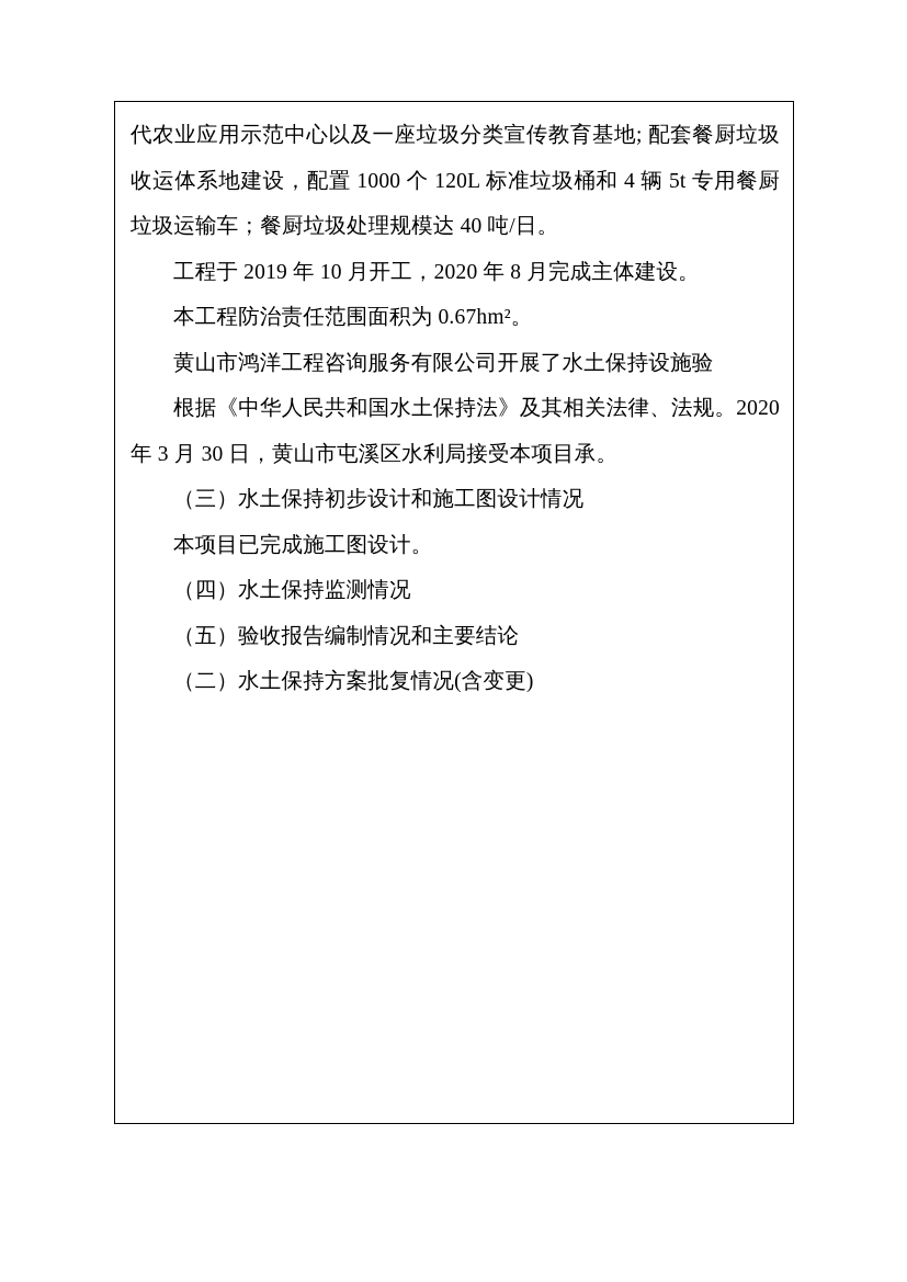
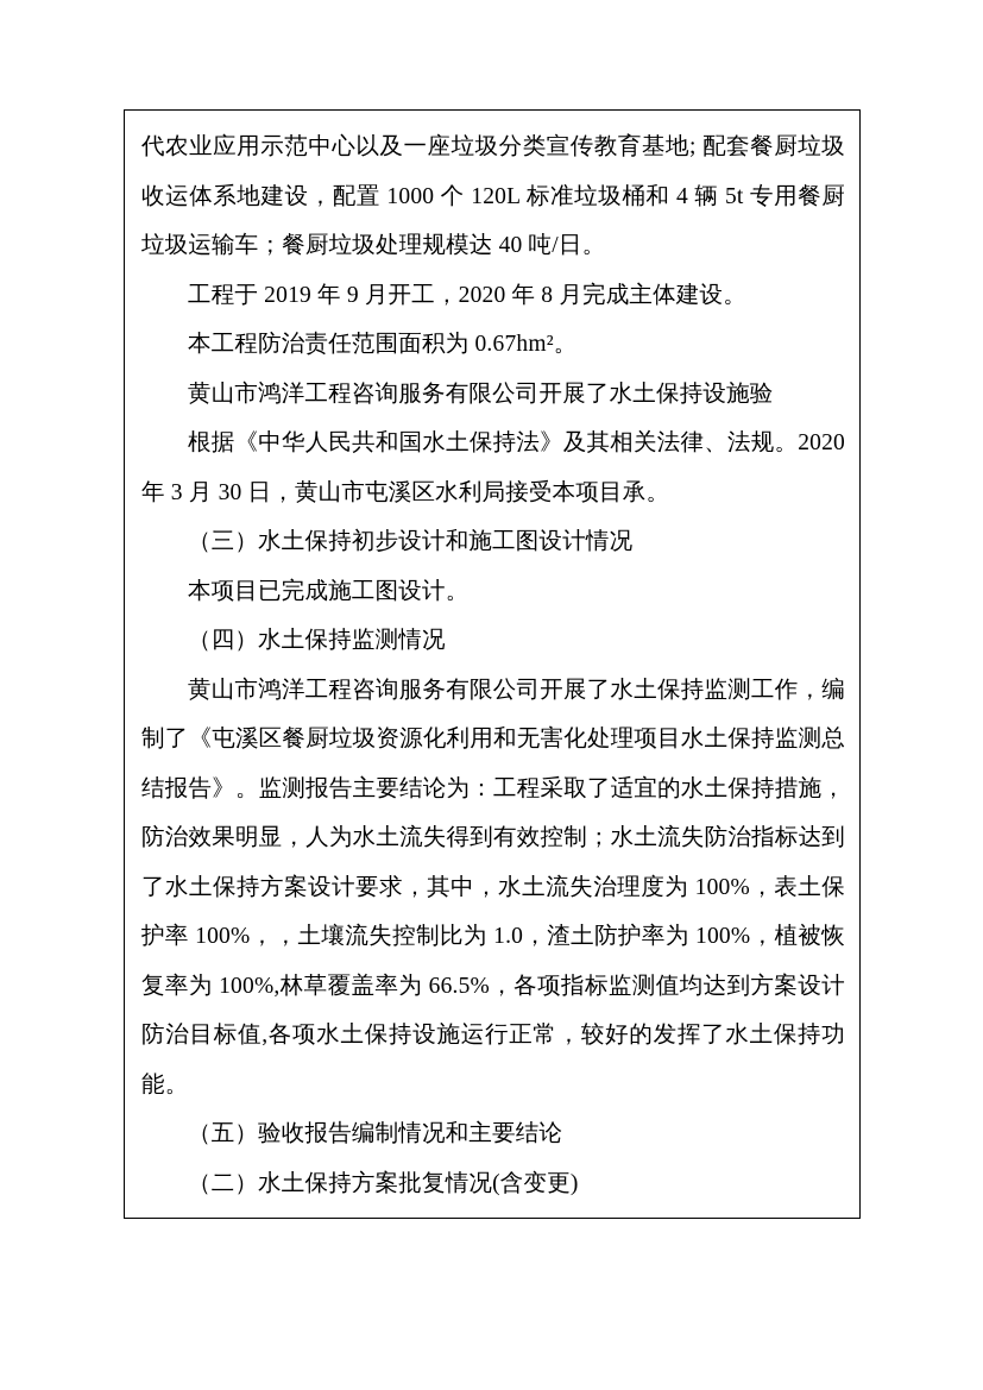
  代农业应用示范中心以及一座垃圾分类宣传教育基地; 配套餐厨垃圾收运体系地建设，配置 1000 个 120L 标准垃圾桶和 4 辆 5t 专用餐厨垃圾运输车；餐厨垃圾处理规模达 40 吨/日。
- 工程于 2019 年 10 月开工，2020 年 8 月完成主体建设。
+ 工程于 2019 年 9 月开工，2020 年 8 月完成主体建设。
  本工程防治责任范围面积为 0.67hm²。
  黄山市鸿洋工程咨询服务有限公司开展了水土保持设施验
  根据《中华人民共和国水土保持法》及其相关法律、法规。2020 年 3 月 30 日，黄山市屯溪区水利局接受本项目承。
  （三）水土保持初步设计和施工图设计情况
  本项目已完成施工图设计。
  （四）水土保持监测情况
+ 黄山市鸿洋工程咨询服务有限公司开展了水土保持监测工作，编制了《屯溪区餐厨垃圾资源化利用和无害化处理项目水土保持监测总结报告》。监测报告主要结论为：工程采取了适宜的水土保持措施，防治效果明显，人为水土流失得到有效控制；水土流失防治指标达到了水土保持方案设计要求，其中，水土流失治理度为 100%，表土保护率 100%，，土壤流失控制比为 1.0，渣土防护率为 100%，植被恢复率为 100%,林草覆盖率为 66.5%，各项指标监测值均达到方案设计防治目标值,各项水土保持设施运行正常，较好的发挥了水土保持功能。
  （五）验收报告编制情况和主要结论
  （二）水土保持方案批复情况(含变更)
